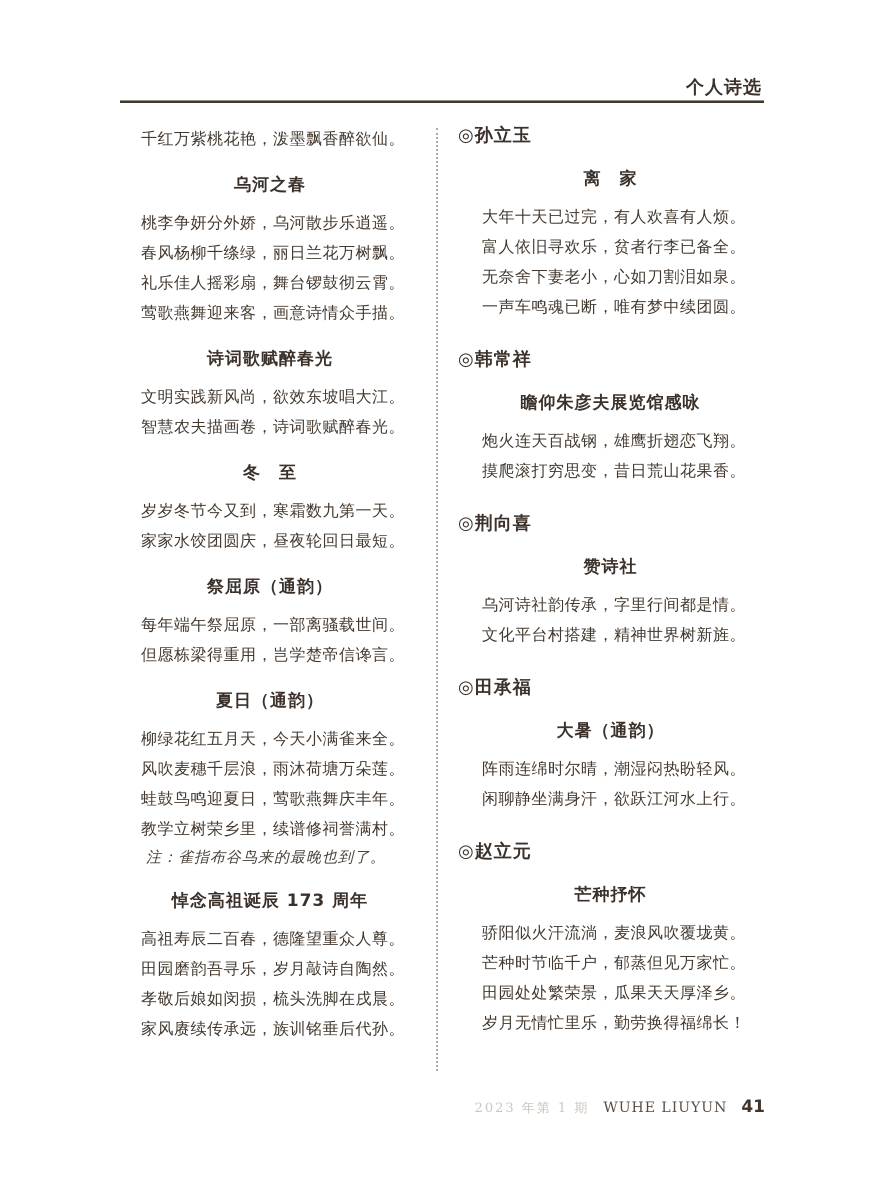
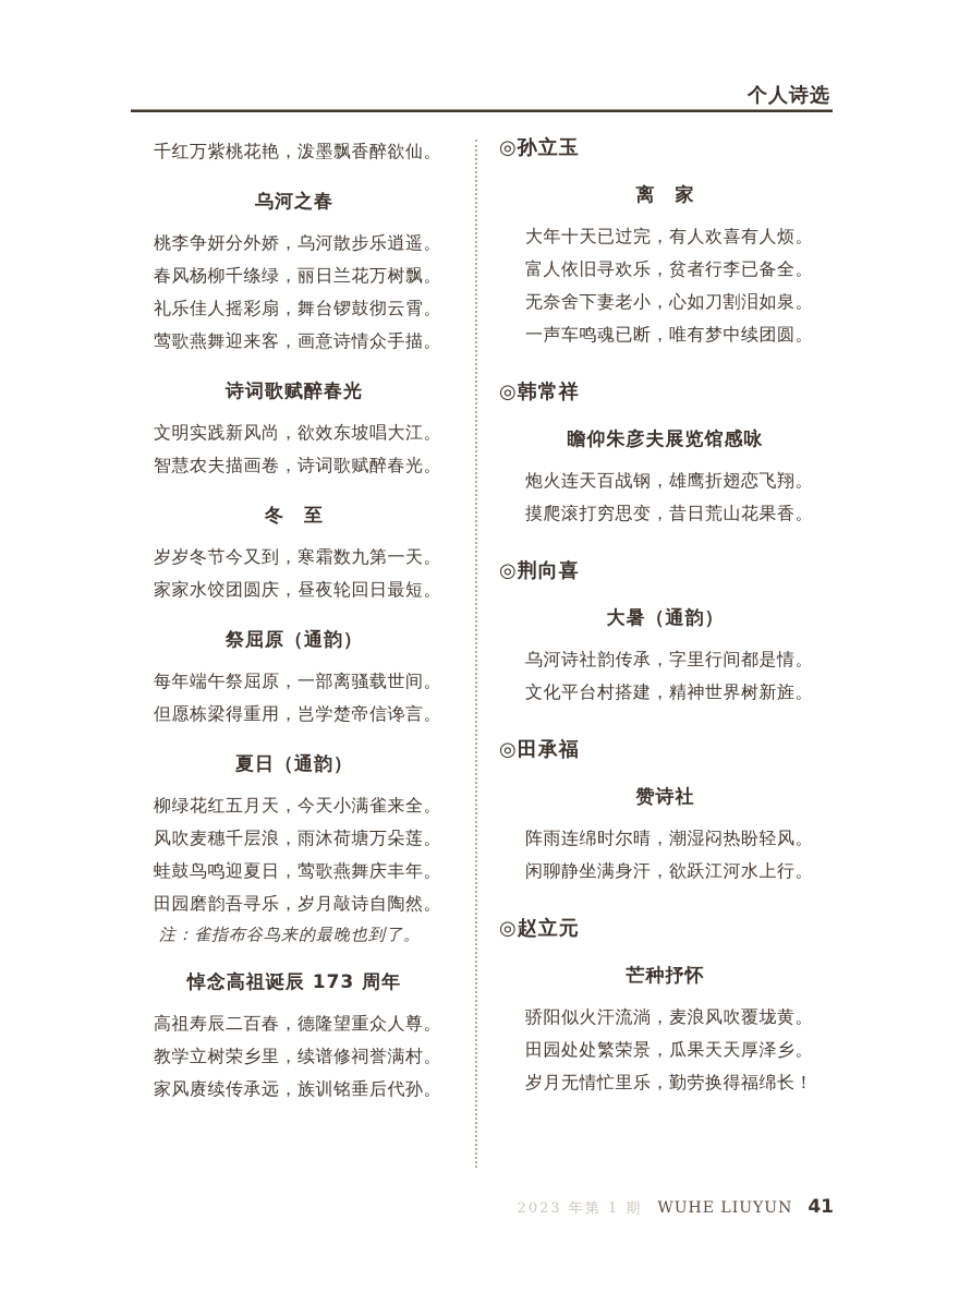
  个人诗选
  千红万紫桃花艳，泼墨飘香醉欲仙。
  乌河之春
  桃李争妍分外娇，乌河散步乐逍遥。
  春风杨柳千绦绿，丽日兰花万树飘。
  礼乐佳人摇彩扇，舞台锣鼓彻云霄。
  莺歌燕舞迎来客，画意诗情众手描。
  诗词歌赋醉春光
  文明实践新风尚，欲效东坡唱大江。
  智慧农夫描画卷，诗词歌赋醉春光。
  冬 至
  岁岁冬节今又到，寒霜数九第一天。
  家家水饺团圆庆，昼夜轮回日最短。
  祭屈原（通韵）
  每年端午祭屈原，一部离骚载世间。
  但愿栋梁得重用，岂学楚帝信谗言。
  夏日（通韵）
  柳绿花红五月天，今天小满雀来全。
  风吹麦穗千层浪，雨沐荷塘万朵莲。
  蛙鼓鸟鸣迎夏日，莺歌燕舞庆丰年。
- 教学立树荣乡里，续谱修祠誉满村。
+ 田园磨韵吾寻乐，岁月敲诗自陶然。
  注：雀指布谷鸟来的最晚也到了。
  悼念高祖诞辰 173 周年
  高祖寿辰二百春，德隆望重众人尊。
- 田园磨韵吾寻乐，岁月敲诗自陶然。
+ 教学立树荣乡里，续谱修祠誉满村。
- 孝敬后娘如闵损，梳头洗脚在戌晨。
  家风赓续传承远，族训铭垂后代孙。
  ◎孙立玉
  离 家
  大年十天已过完，有人欢喜有人烦。
  富人依旧寻欢乐，贫者行李已备全。
  无奈舍下妻老小，心如刀割泪如泉。
  一声车鸣魂已断，唯有梦中续团圆。
  ◎韩常祥
  瞻仰朱彦夫展览馆感咏
  炮火连天百战钢，雄鹰折翅恋飞翔。
  摸爬滚打穷思变，昔日荒山花果香。
  ◎荆向喜
- 赞诗社
+ 大暑（通韵）
  乌河诗社韵传承，字里行间都是情。
  文化平台村搭建，精神世界树新旌。
  ◎田承福
- 大暑（通韵）
+ 赞诗社
  阵雨连绵时尔晴，潮湿闷热盼轻风。
  闲聊静坐满身汗，欲跃江河水上行。
  ◎赵立元
  芒种抒怀
  骄阳似火汗流淌，麦浪风吹覆垅黄。
- 芒种时节临千户，郁蒸但见万家忙。
  田园处处繁荣景，瓜果天天厚泽乡。
  岁月无情忙里乐，勤劳换得福绵长！
  2023 年第 1 期
  WUHE LIUYUN
  41
